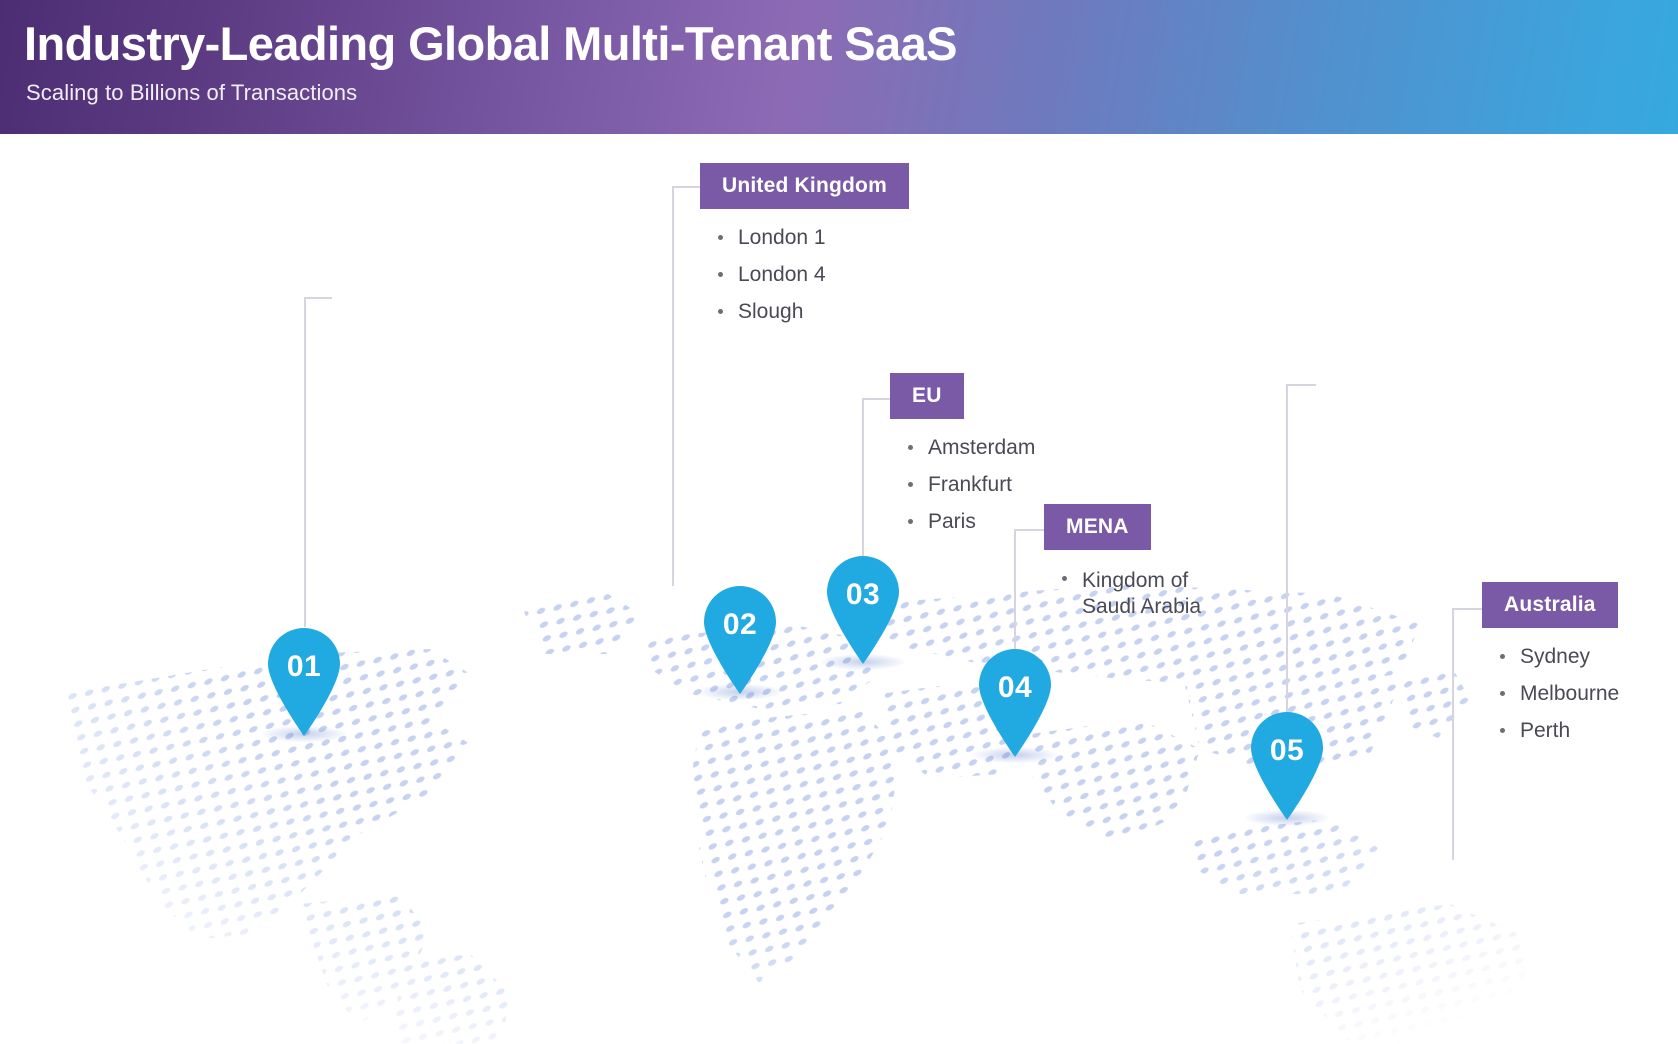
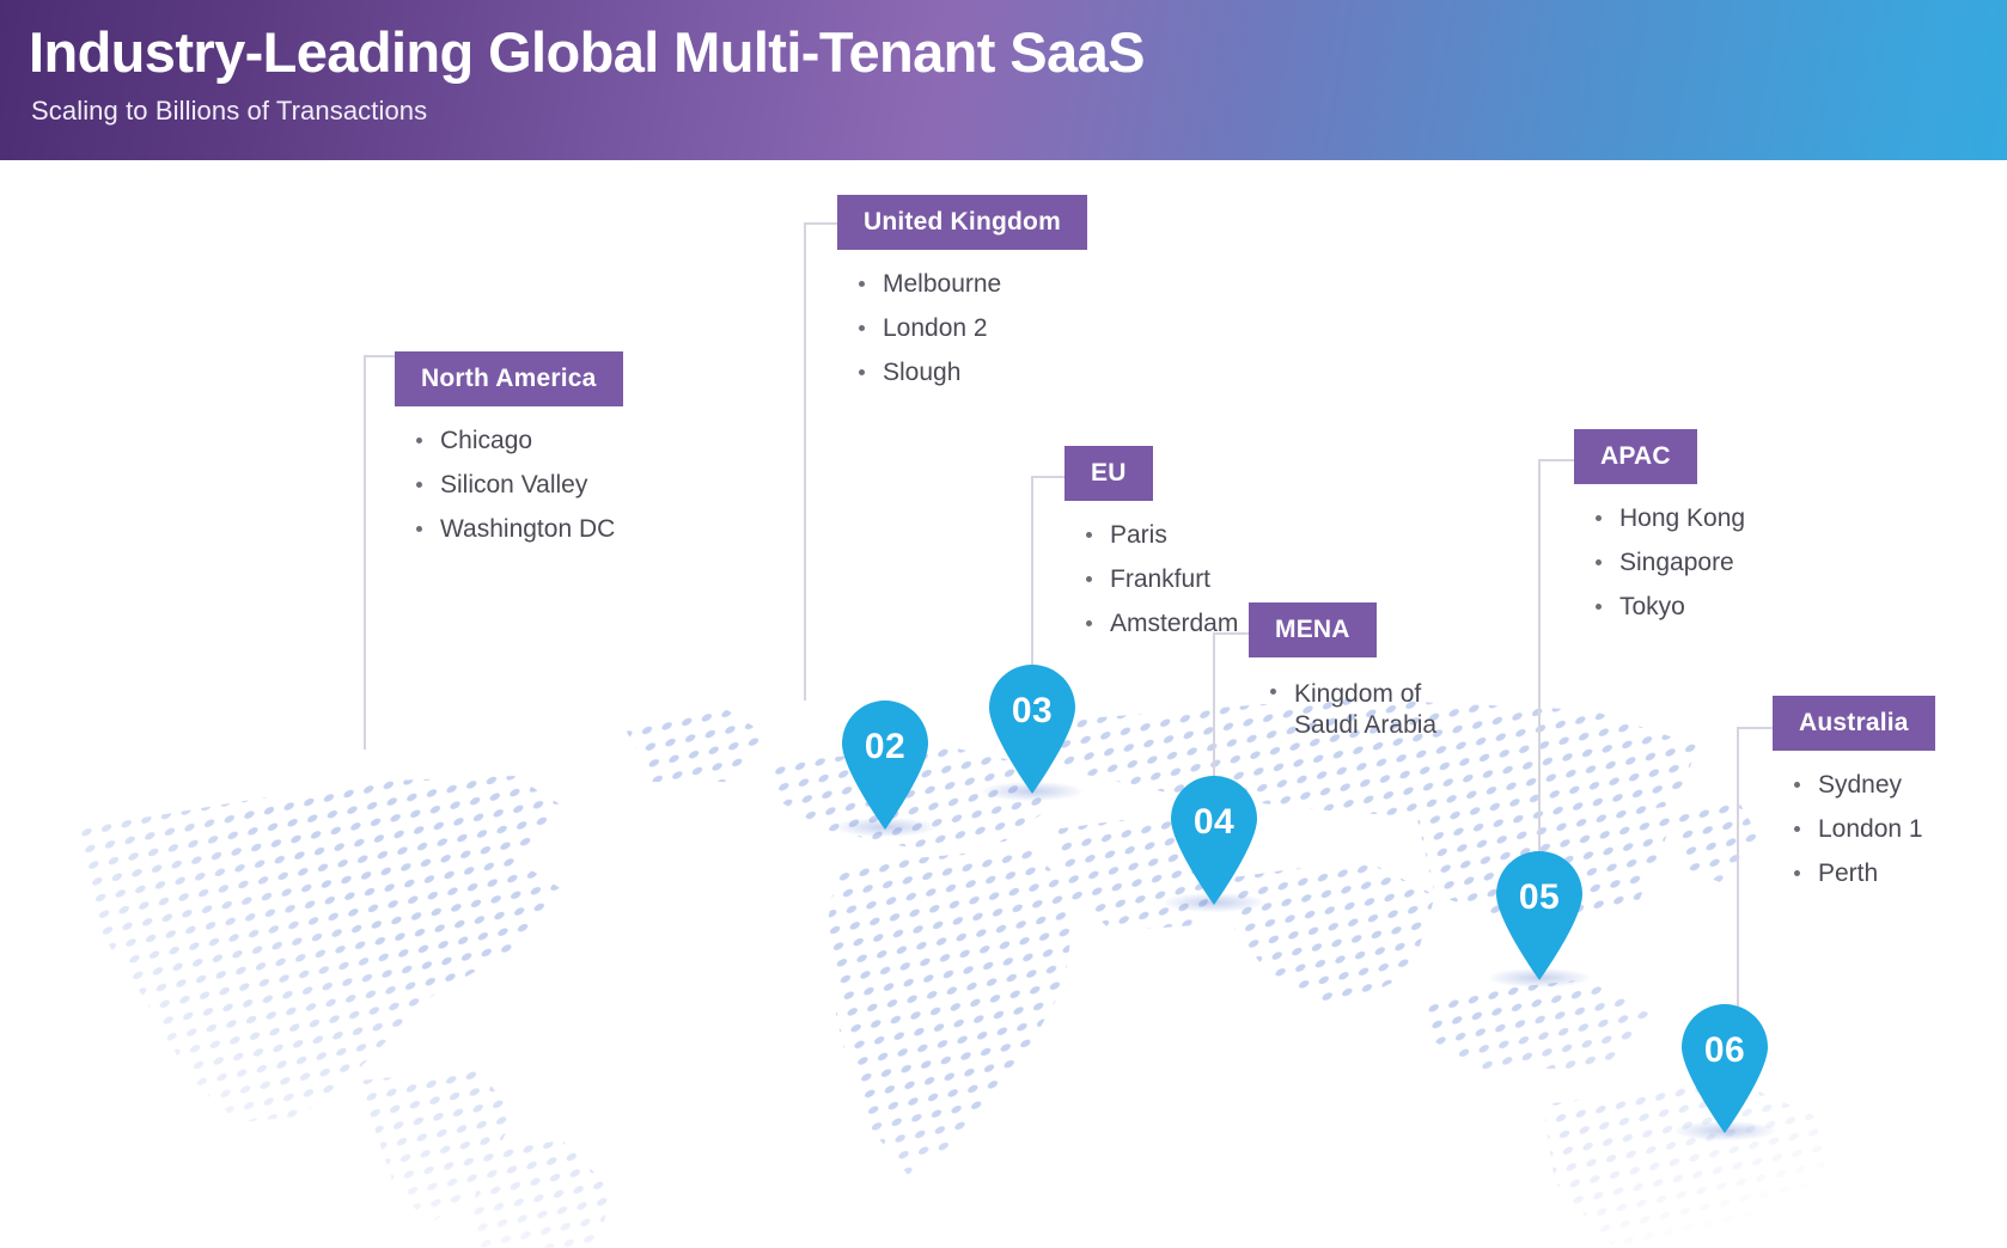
  Industry-Leading Global Multi-Tenant SaaS
  Scaling to Billions of Transactions
+ North America
+ Chicago
+ Silicon Valley
+ Washington DC
  United Kingdom
- London 1
+ Melbourne
- London 4
+ London 2
  Slough
  EU
- Amsterdam
+ Paris
  Frankfurt
- Paris
+ Amsterdam
  MENA
  Kingdom of
  Saudi Arabia
+ APAC
+ Hong Kong
+ Singapore
+ Tokyo
  Australia
  Sydney
- Melbourne
+ London 1
  Perth
- 01
  02
  03
  04
  05
+ 06
